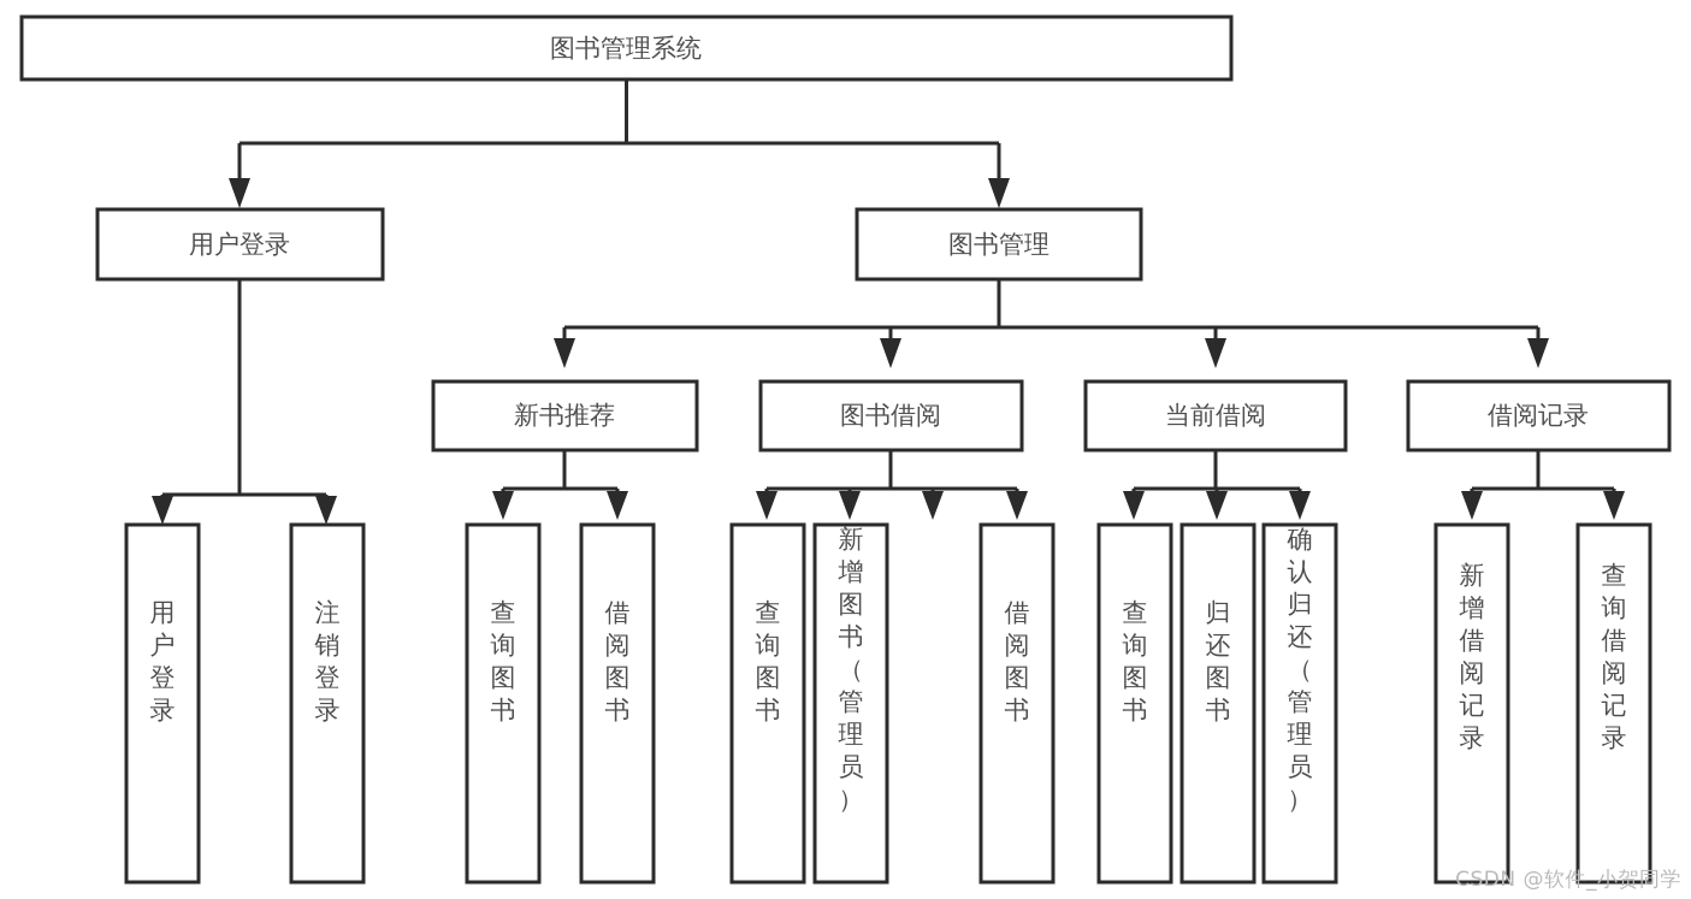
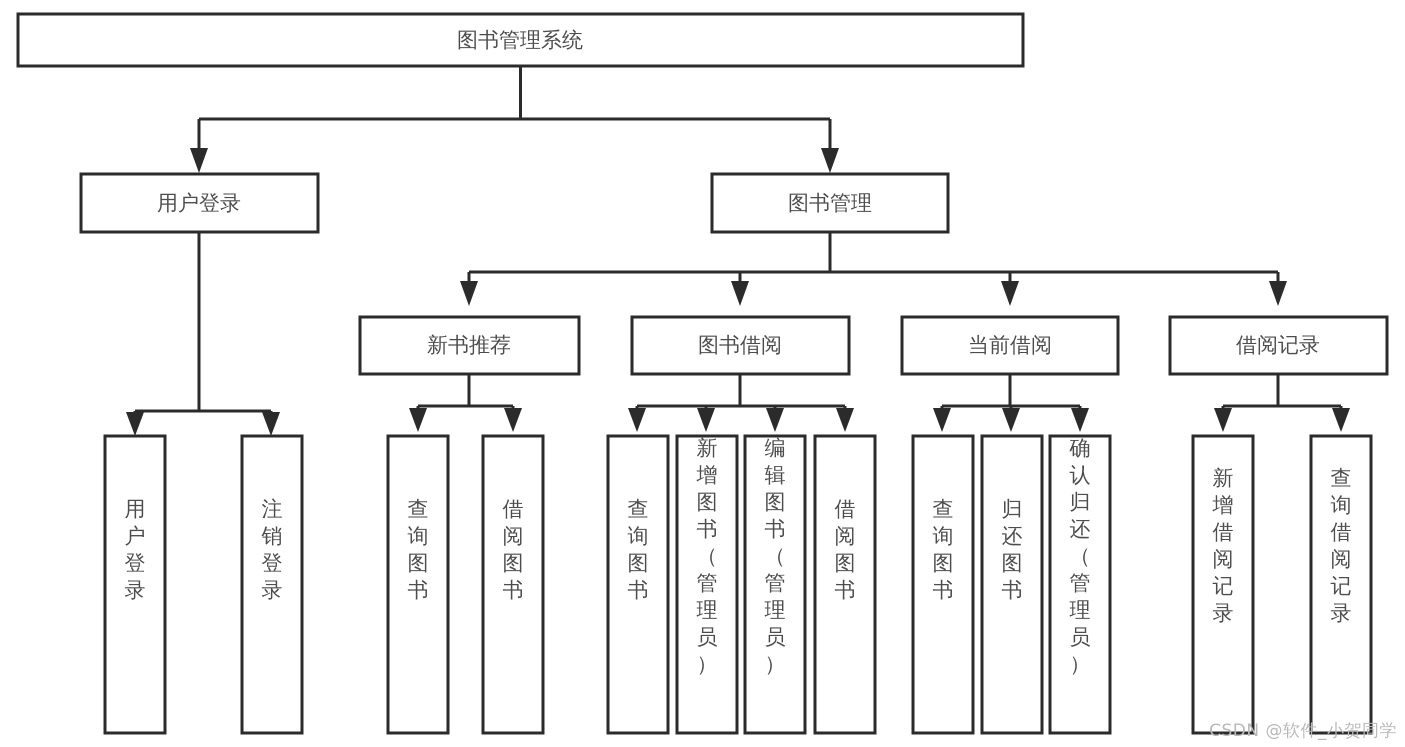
  图书管理系统
  用户登录
  图书管理
  新书推荐
  图书借阅
  当前借阅
  借阅记录
  用户登录
  注销登录
  查询图书
  借阅图书
  查询图书
  新增图书（管理员）
+ 编辑图书（管理员）
  借阅图书
  查询图书
  归还图书
  确认归还（管理员）
  新增借阅记录
  查询借阅记录
  CSDN @软件_小贺同学
